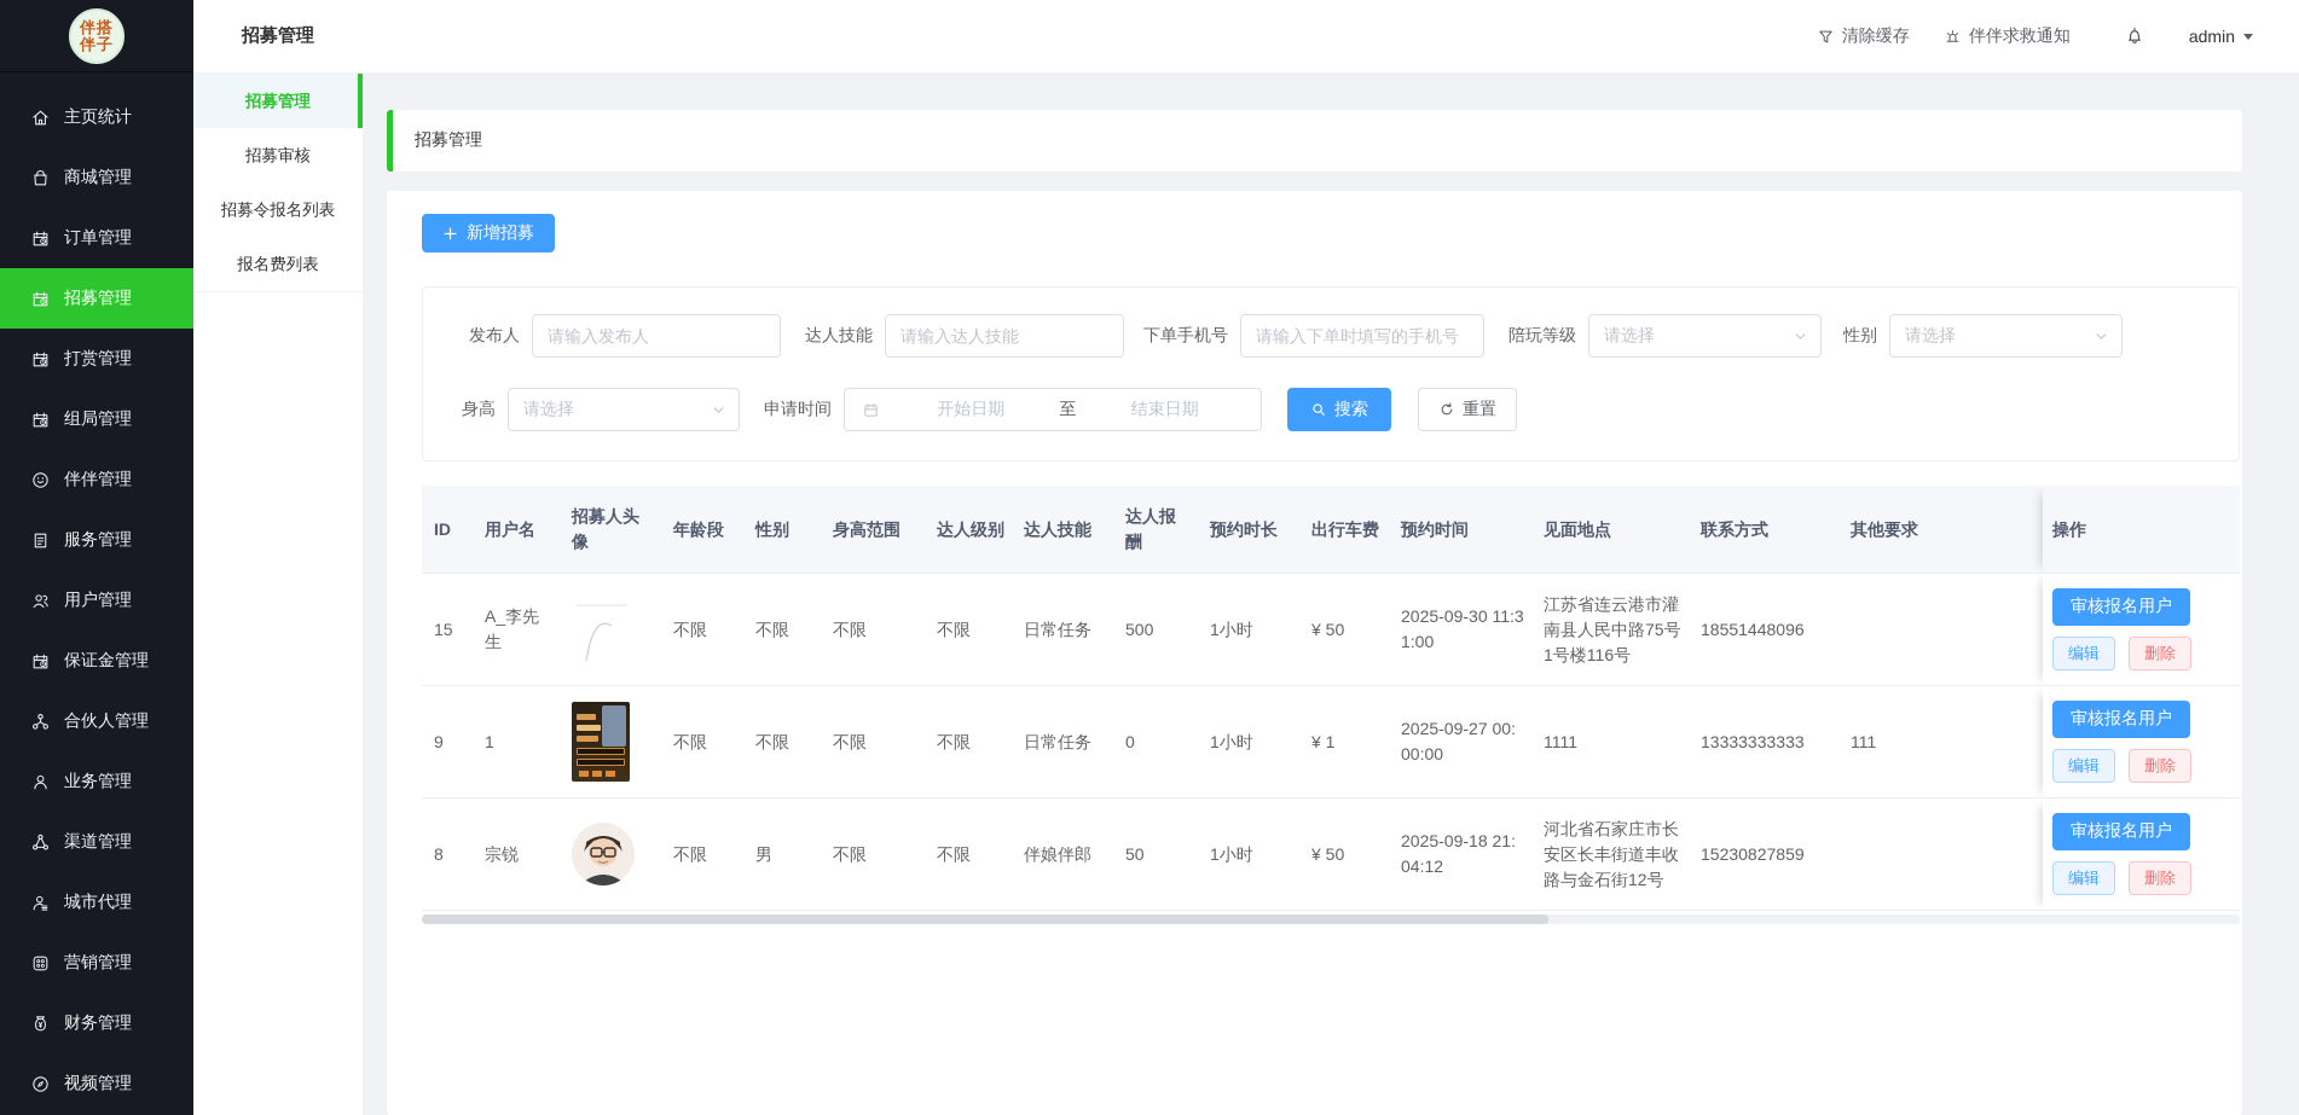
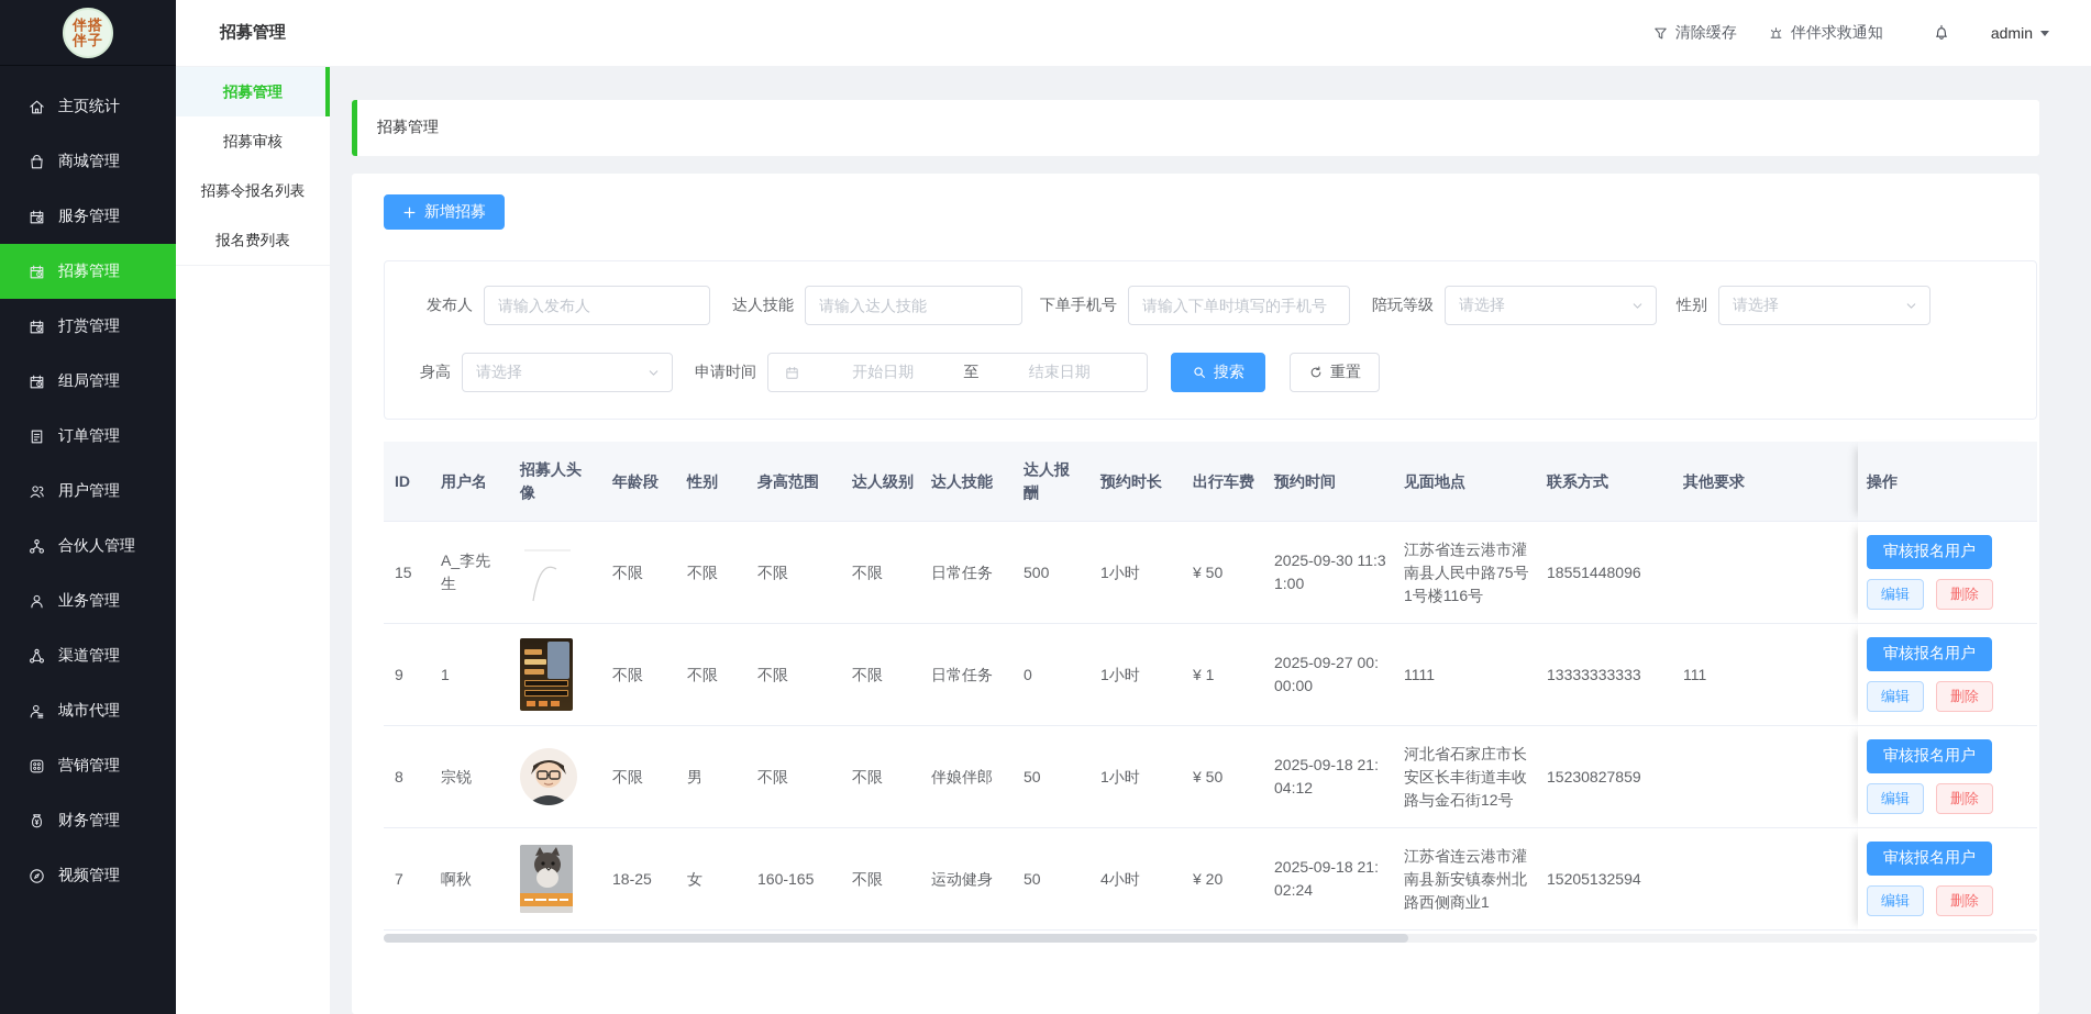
  伴搭
  伴子
  主页统计
  商城管理
- 订单管理
+ 服务管理
  招募管理
  打赏管理
  组局管理
- 伴伴管理
- 服务管理
+ 订单管理
  用户管理
- 保证金管理
  合伙人管理
  业务管理
  渠道管理
  城市代理
  营销管理
  财务管理
  视频管理
  招募管理
  招募管理
  招募审核
  招募令报名列表
  报名费列表
  清除缓存
  伴伴求救通知
  admin
  招募管理
  新增招募
  发布人
  请输入发布人
  达人技能
  请输入达人技能
  下单手机号
  请输入下单时填写的手机号
  陪玩等级
  请选择
  性别
  请选择
  身高
  请选择
  申请时间
  开始日期
  至
  结束日期
  搜索
  重置
  ID	用户名	招募人头像	年龄段	性别	身高范围	达人级别	达人技能	达人报酬	预约时长	出行车费	预约时间	见面地点	联系方式	其他要求	操作
  15	A_李先生		不限	不限	不限	不限	日常任务	500	1小时	¥ 50	2025-09-30 11:31:00	江苏省连云港市灌南县人民中路75号1号楼116号	18551448096		审核报名用户编辑 删除
  9	1		不限	不限	不限	不限	日常任务	0	1小时	¥ 1	2025-09-27 00:00:00	1111	13333333333	111	审核报名用户编辑 删除
  8	宗锐		不限	男	不限	不限	伴娘伴郎	50	1小时	¥ 50	2025-09-18 21:04:12	河北省石家庄市长安区长丰街道丰收路与金石街12号	15230827859		审核报名用户编辑 删除
+ 7	啊秋		18-25	女	160-165	不限	运动健身	50	4小时	¥ 20	2025-09-18 21:02:24	江苏省连云港市灌南县新安镇泰州北路西侧商业1	15205132594		审核报名用户编辑 删除
